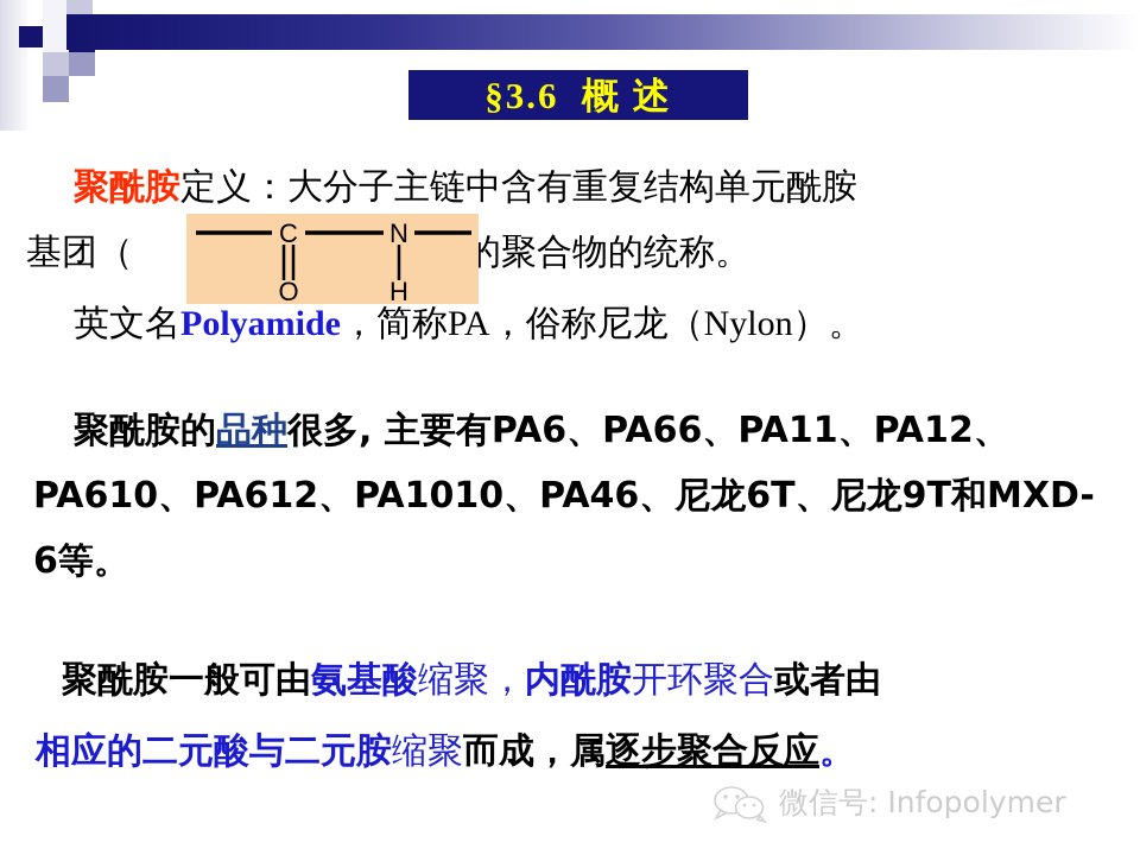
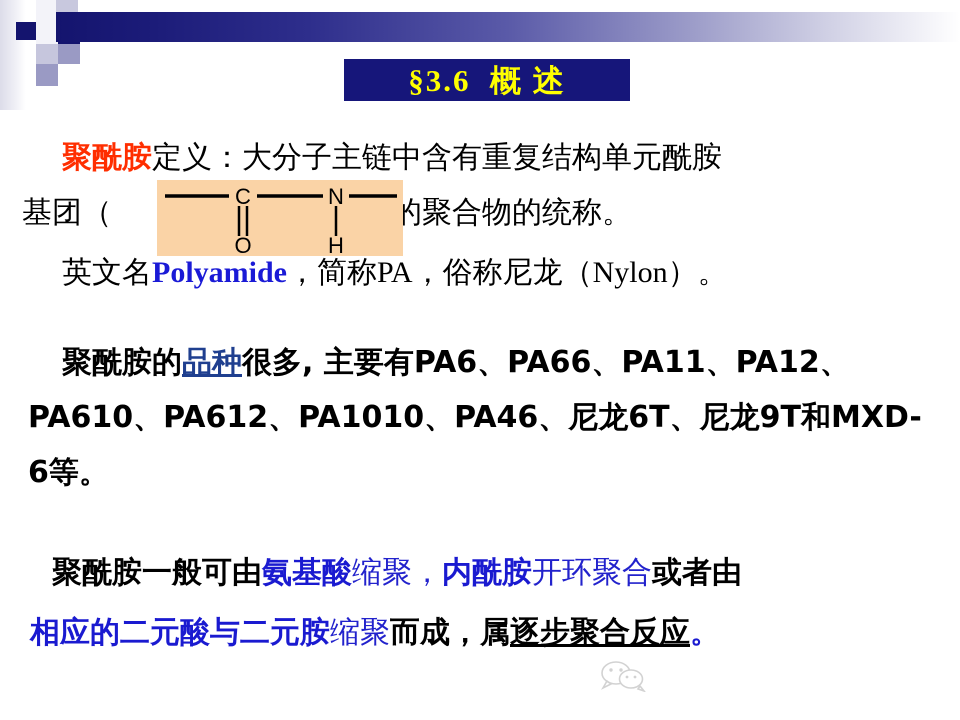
  §3.6 概 述
  聚酰胺定义：大分子主链中含有重复结构单元酰胺
  基团（ 的聚合物的统称。
  英文名Polyamide，简称PA，俗称尼龙（Nylon）。
  聚酰胺的品种很多, 主要有PA6、PA66、PA11、PA12、
  PA610、PA612、PA1010、PA46、尼龙6T、尼龙9T和MXD-
  6等。
  聚酰胺一般可由氨基酸缩聚，内酰胺开环聚合或者由
  相应的二元酸与二元胺缩聚而成，属逐步聚合反应。
  C
  N
  O
  H
- 微信号: Infopolymer
